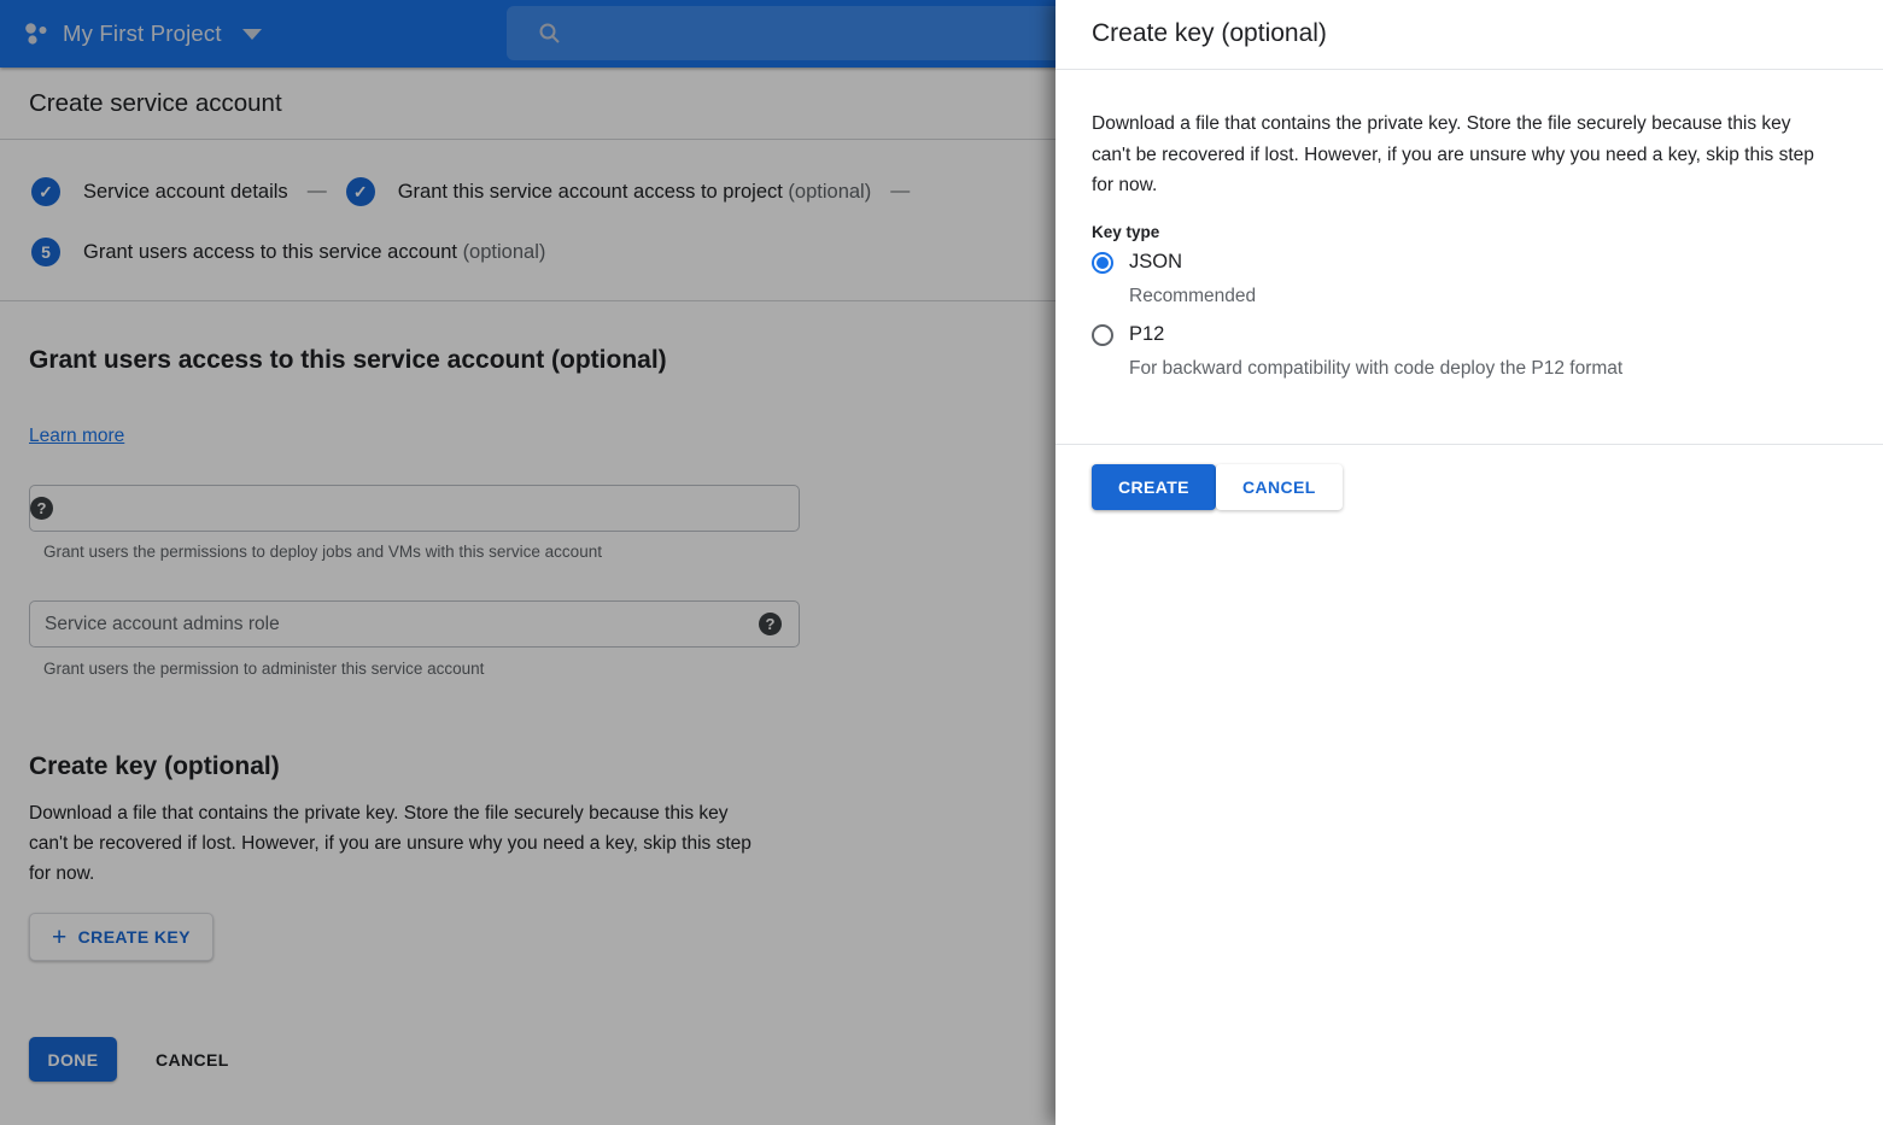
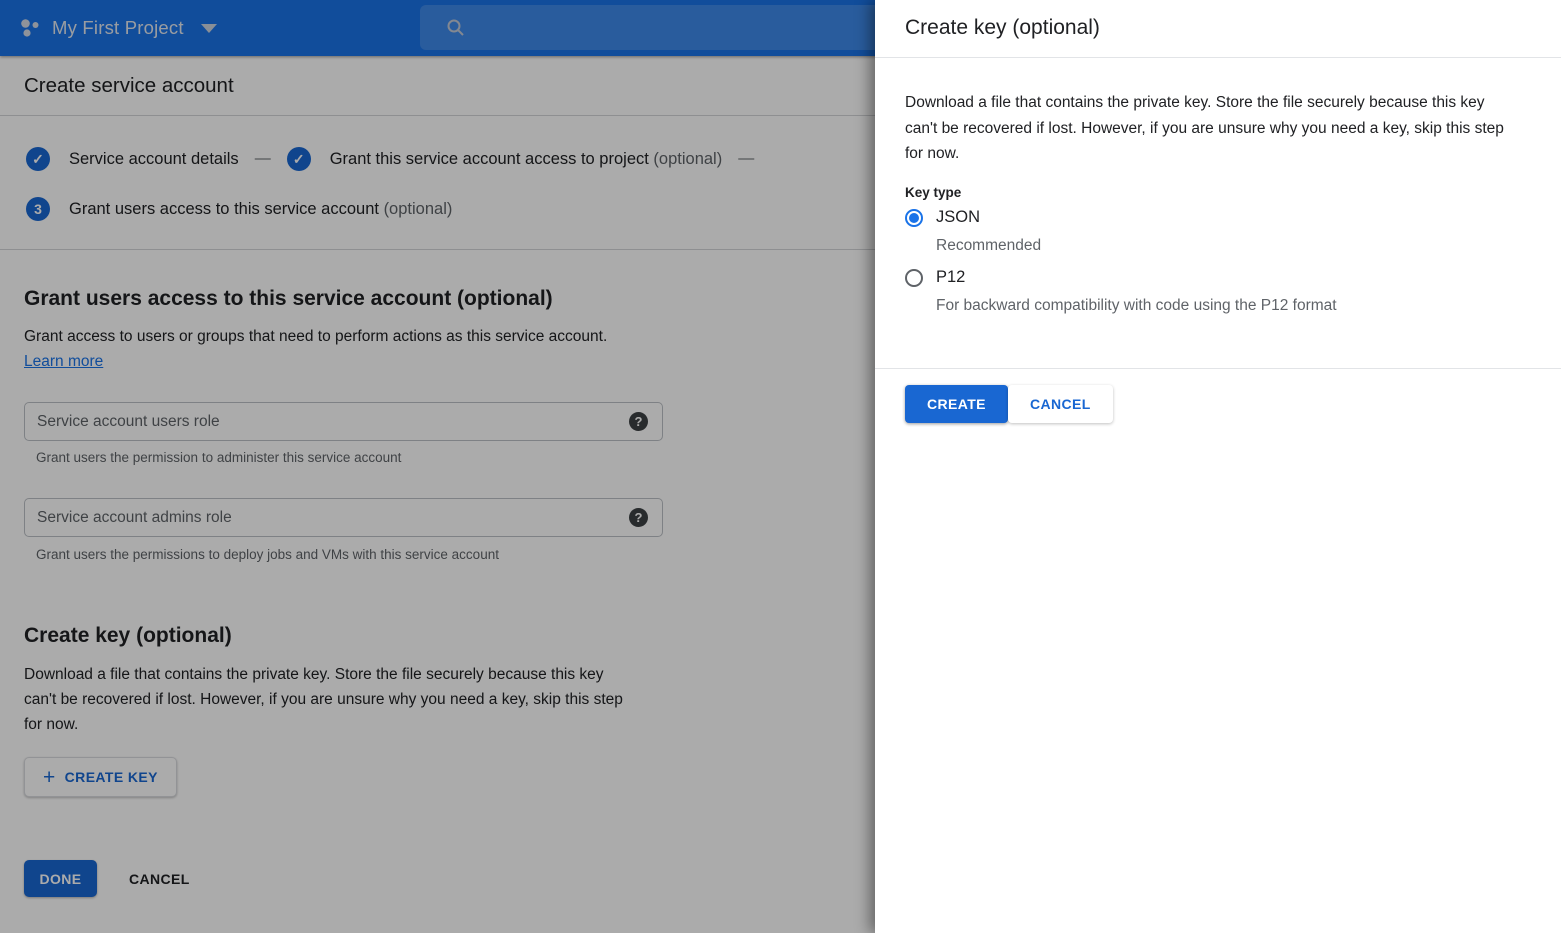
  My First Project
  Create service account
  ✓
  Service account details
  —
  ✓
  Grant this service account access to project (optional)
  —
- 5
+ 3
  Grant users access to this service account (optional)
  Grant users access to this service account (optional)
+ Grant access to users or groups that need to perform actions as this service account.
  Learn more
+ Service account users role
  ?
- Grant users the permissions to deploy jobs and VMs with this service account
+ Grant users the permission to administer this service account
  Service account admins role
  ?
- Grant users the permission to administer this service account
+ Grant users the permissions to deploy jobs and VMs with this service account
  Create key (optional)
  Download a file that contains the private key. Store the file securely because this key
  can't be recovered if lost. However, if you are unsure why you need a key, skip this step
  for now.
  +
  CREATE KEY
  DONE
  CANCEL
  Create key (optional)
  Download a file that contains the private key. Store the file securely because this key
  can't be recovered if lost. However, if you are unsure why you need a key, skip this step
  for now.
  Key type
  JSON
  Recommended
  P12
- For backward compatibility with code deploy the P12 format
+ For backward compatibility with code using the P12 format
  CREATE
  CANCEL
